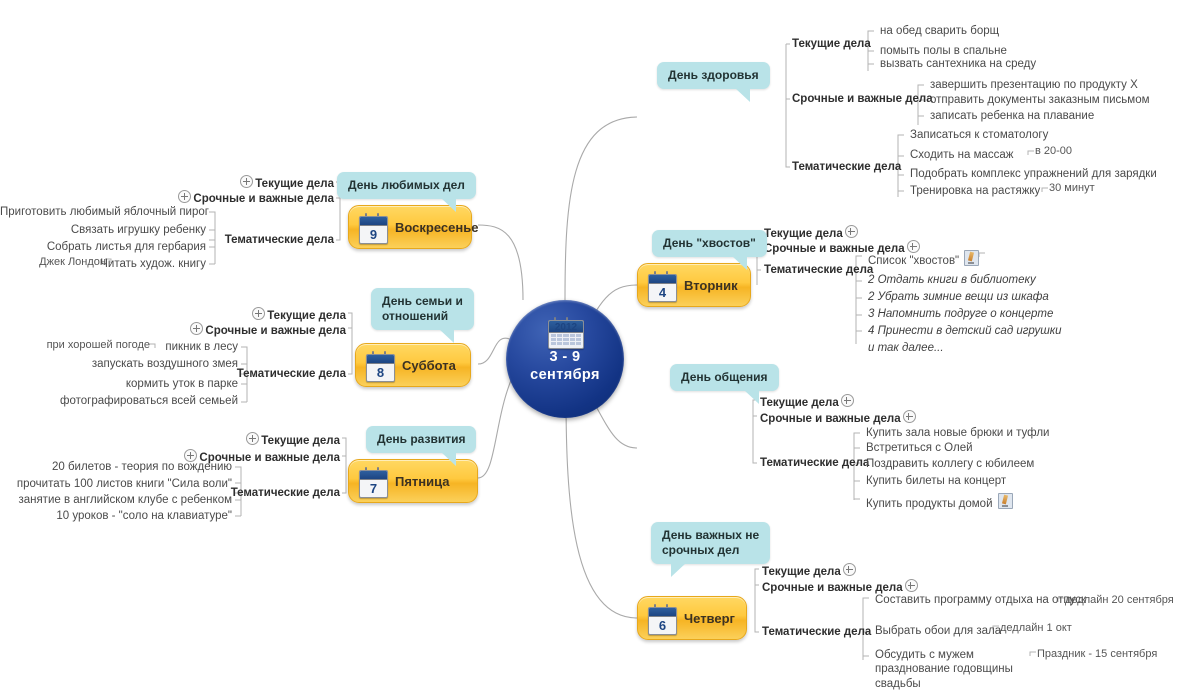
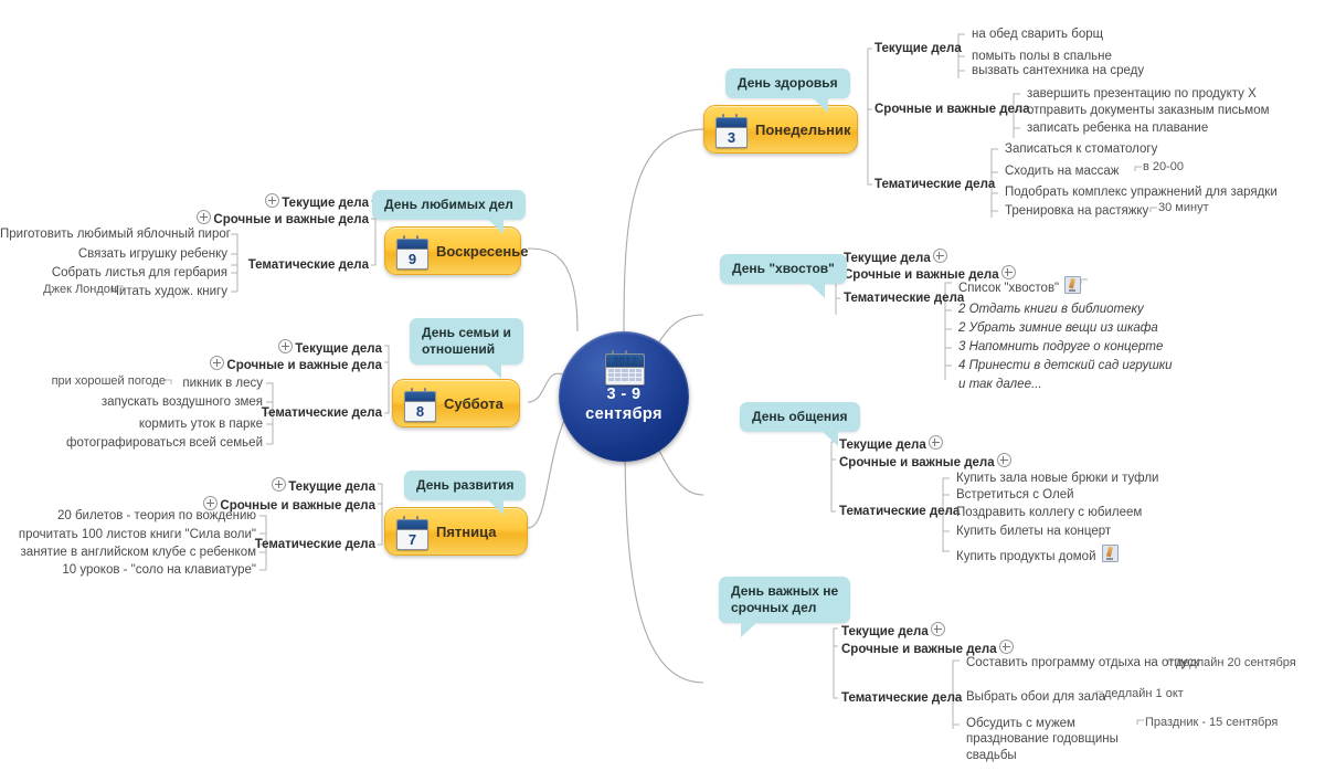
  2012
  3 - 9
  сентября
  День здоровья
+ 3
+ Понедельник
  Текущие дела
  на обед сварить борщ
  помыть полы в спальне
  вызвать сантехника на среду
  Срочные и важные дела
  завершить презентацию по продукту X
  отправить документы заказным письмом
  записать ребенка на плавание
  Тематические дела
  Записаться к стоматологу
  Сходить на массаж
  в 20-00
  Подобрать комплекс упражнений для зарядки
  Тренировка на растяжку
  30 минут
  День "хвостов"
- 4
- Вторник
  Текущие дела
  Срочные и важные дела
  Тематические дела
  Список "хвостов"
  2 Отдать книги в библиотеку
  2 Убрать зимние вещи из шкафа
  3 Напомнить подруге о концерте
  4 Принести в детский сад игрушки
  и так далее...
  День общения
  Текущие дела
  Срочные и важные дела
  Тематические дела
  Купить зала новые брюки и туфли
  Встретиться с Олей
  Поздравить коллегу с юбилеем
  Купить билеты на концерт
  Купить продукты домой
  День важных не
  срочных дел
- 6
- Четверг
  Текущие дела
  Срочные и важные дела
  Тематические дела
  Составить программу отдыха на отпуск
  дедлайн 20 сентября
  Выбрать обои для зала
  дедлайн 1 окт
  Обсудить с мужем празднование годовщины свадьбы
  Праздник - 15 сентября
  День развития
  7
  Пятница
  Текущие дела
  Срочные и важные дела
  Тематические дела
  20 билетов - теория по вождению
  прочитать 100 листов книги "Сила воли"
  занятие в английском клубе с ребенком
  10 уроков - "соло на клавиатуре"
  День семьи и
  отношений
  8
  Суббота
  Текущие дела
  Срочные и важные дела
  Тематические дела
  пикник в лесу
  при хорошей погоде
  запускать воздушного змея
  кормить уток в парке
  фотографироваться всей семьей
  День любимых дел
  9
  Воскресенье
  Текущие дела
  Срочные и важные дела
  Тематические дела
  Приготовить любимый яблочный пирог
  Связать игрушку ребенку
  Собрать листья для гербария
  Читать худож. книгу
  Джек Лондон
